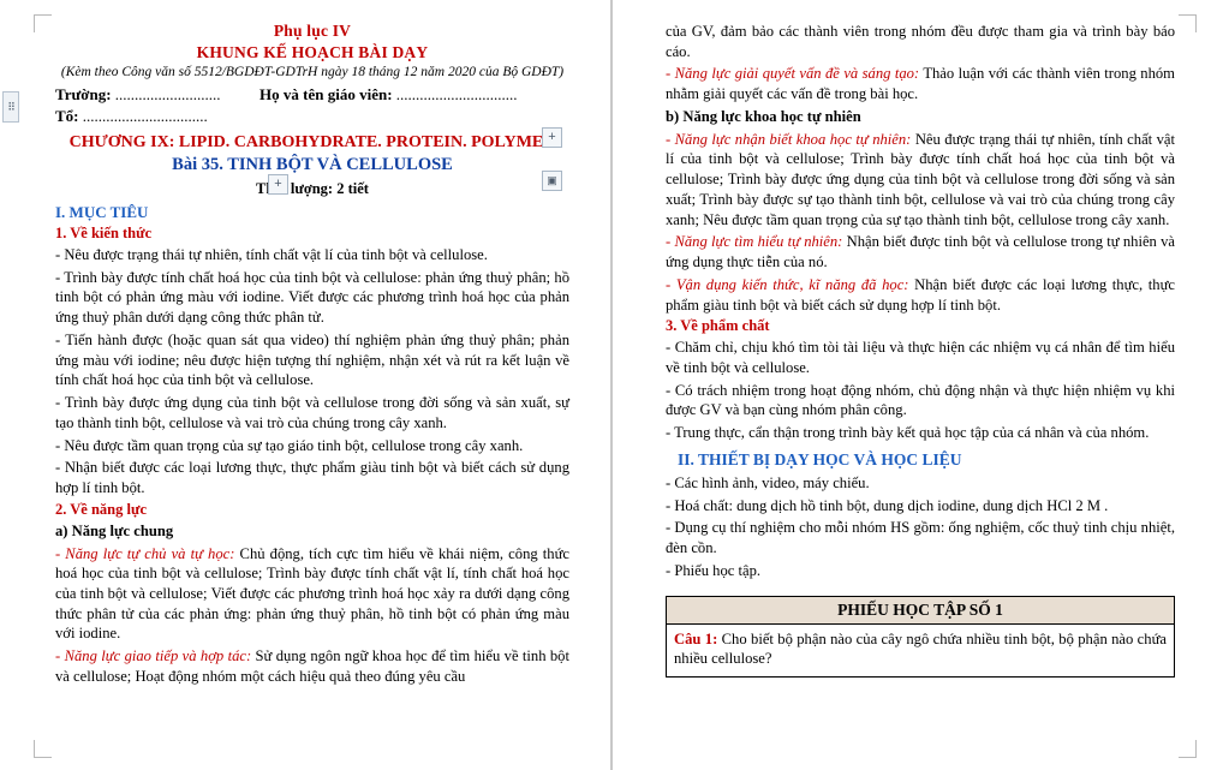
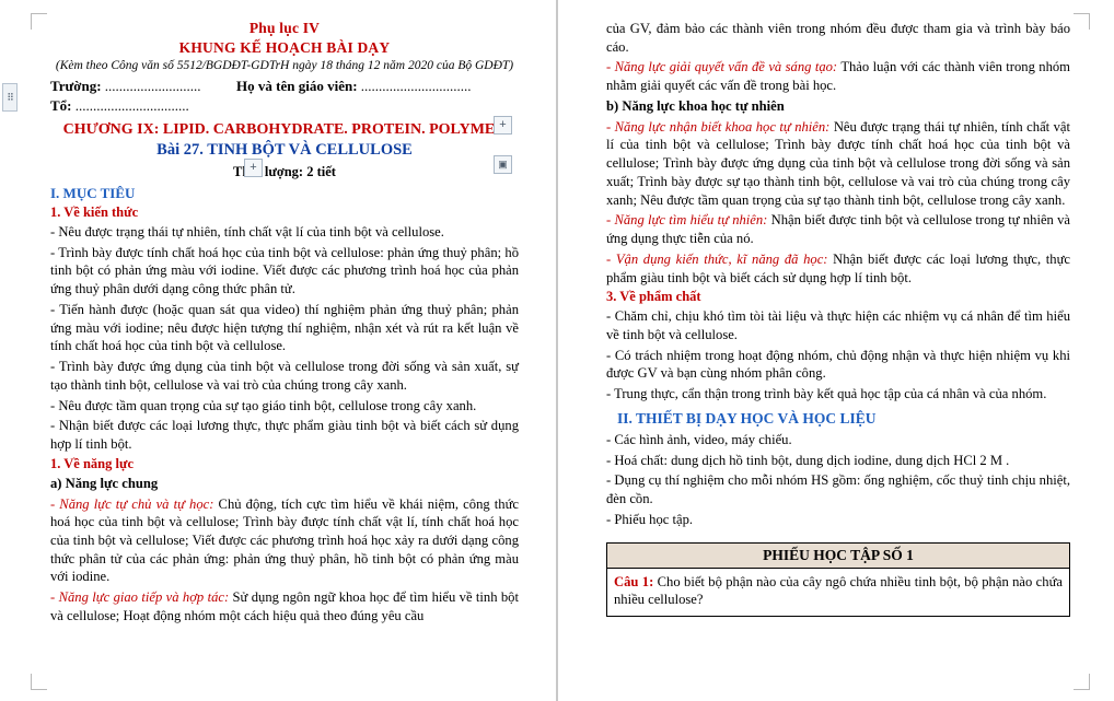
  ⠿
  +
  +
  ▣
  Phụ lục IV
  KHUNG KẾ HOẠCH BÀI DẠY
  (Kèm theo Công văn số 5512/BGDĐT-GDTrH ngày 18 tháng 12 năm 2020 của Bộ GDĐT)
  Trường: ........................... Họ và tên giáo viên: ...............................
  Tổ: ................................
  CHƯƠNG IX: LIPID. CARBOHYDRATE. PROTEIN. POLYME
- Bài 35. TINH BỘT VÀ CELLULOSE
+ Bài 27. TINH BỘT VÀ CELLULOSE
  T lượng: 2 tiết
  I. MỤC TIÊU
  1. Về kiến thức
  - Nêu được trạng thái tự nhiên, tính chất vật lí của tinh bột và cellulose.
  - Trình bày được tính chất hoá học của tinh bột và cellulose: phản ứng thuỷ phân; hồ tinh bột có phản ứng màu với iodine. Viết được các phương trình hoá học của phản ứng thuỷ phân dưới dạng công thức phân tử.
  - Tiến hành được (hoặc quan sát qua video) thí nghiệm phản ứng thuỷ phân; phản ứng màu với iodine; nêu được hiện tượng thí nghiệm, nhận xét và rút ra kết luận về tính chất hoá học của tinh bột và cellulose.
  - Trình bày được ứng dụng của tinh bột và cellulose trong đời sống và sản xuất, sự tạo thành tinh bột, cellulose và vai trò của chúng trong cây xanh.
  - Nêu được tầm quan trọng của sự tạo giáo tinh bột, cellulose trong cây xanh.
  - Nhận biết được các loại lương thực, thực phẩm giàu tinh bột và biết cách sử dụng hợp lí tinh bột.
- 2. Về năng lực
+ 1. Về năng lực
  a) Năng lực chung
  - Năng lực tự chủ và tự học: Chủ động, tích cực tìm hiểu về khái niệm, công thức hoá học của tinh bột và cellulose; Trình bày được tính chất vật lí, tính chất hoá học của tinh bột và cellulose; Viết được các phương trình hoá học xảy ra dưới dạng công thức phân tử của các phản ứng: phản ứng thuỷ phân, hồ tinh bột có phản ứng màu với iodine.
  - Năng lực giao tiếp và hợp tác: Sử dụng ngôn ngữ khoa học để tìm hiểu về tinh bột và cellulose; Hoạt động nhóm một cách hiệu quả theo đúng yêu cầu
  của GV, đảm bảo các thành viên trong nhóm đều được tham gia và trình bày báo cáo.
  - Năng lực giải quyết vấn đề và sáng tạo: Thảo luận với các thành viên trong nhóm nhằm giải quyết các vấn đề trong bài học.
  b) Năng lực khoa học tự nhiên
  - Năng lực nhận biết khoa học tự nhiên: Nêu được trạng thái tự nhiên, tính chất vật lí của tinh bột và cellulose; Trình bày được tính chất hoá học của tinh bột và cellulose; Trình bày được ứng dụng của tinh bột và cellulose trong đời sống và sản xuất; Trình bày được sự tạo thành tinh bột, cellulose và vai trò của chúng trong cây xanh; Nêu được tầm quan trọng của sự tạo thành tinh bột, cellulose trong cây xanh.
  - Năng lực tìm hiểu tự nhiên: Nhận biết được tinh bột và cellulose trong tự nhiên và ứng dụng thực tiễn của nó.
  - Vận dụng kiến thức, kĩ năng đã học: Nhận biết được các loại lương thực, thực phẩm giàu tinh bột và biết cách sử dụng hợp lí tinh bột.
  3. Về phẩm chất
  - Chăm chỉ, chịu khó tìm tòi tài liệu và thực hiện các nhiệm vụ cá nhân để tìm hiểu về tinh bột và cellulose.
  - Có trách nhiệm trong hoạt động nhóm, chủ động nhận và thực hiện nhiệm vụ khi được GV và bạn cùng nhóm phân công.
  - Trung thực, cẩn thận trong trình bày kết quả học tập của cá nhân và của nhóm.
  II. THIẾT BỊ DẠY HỌC VÀ HỌC LIỆU
  - Các hình ảnh, video, máy chiếu.
  - Hoá chất: dung dịch hồ tinh bột, dung dịch iodine, dung dịch HCl 2 M .
  - Dụng cụ thí nghiệm cho mỗi nhóm HS gồm: ống nghiệm, cốc thuỷ tinh chịu nhiệt, đèn cồn.
  - Phiếu học tập.
  PHIẾU HỌC TẬP SỐ 1
  Câu 1: Cho biết bộ phận nào của cây ngô chứa nhiều tinh bột, bộ phận nào chứa nhiều cellulose?
